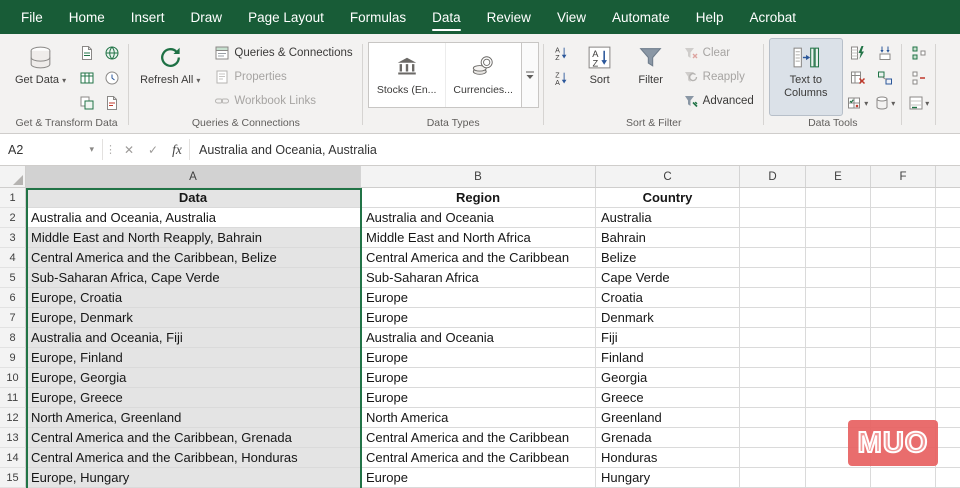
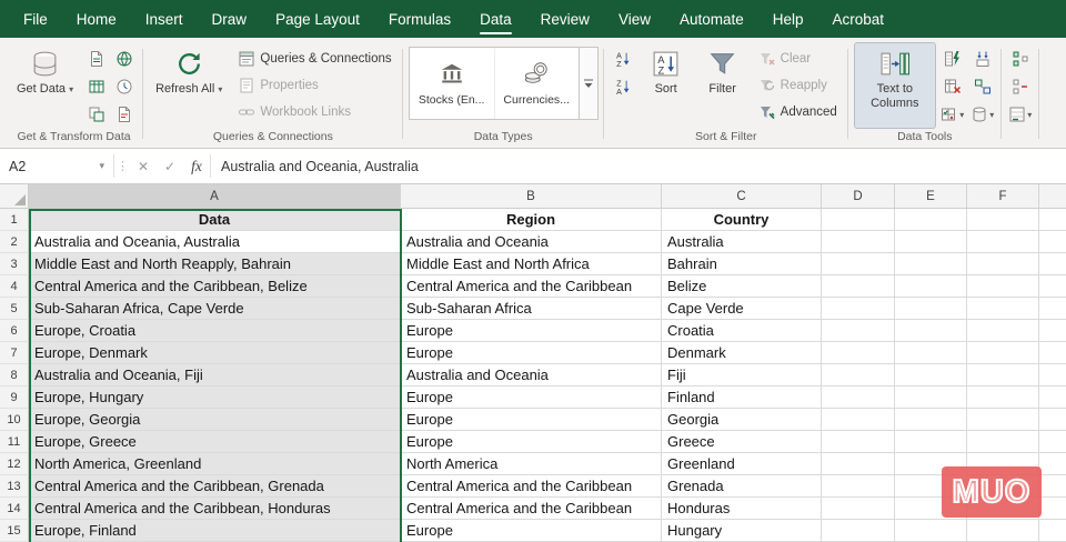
  File
  Home
  Insert
  Draw
  Page Layout
  Formulas
  Data
  Review
  View
  Automate
  Help
  Acrobat
  Get Data ▾
  Get & Transform Data
  Refresh All ▾
  Queries & Connections
  Properties
  Workbook Links
  Queries & Connections
  Stocks (En...
  Currencies...
  Data Types
  A
  Z
  Z
  A
  A
  Z
  Sort
  Filter
  Clear
  Reapply
  Advanced
  Sort & Filter
  Text to Columns
  ▾
  ▾
  Data Tools
  ▾
  A2
  ▾
  ⋮
  ✕
  ✓
  fx
  Australia and Oceania, Australia
  A
  B
  C
  D
  E
  F
  1
  Data
  Region
  Country
  2
  Australia and Oceania, Australia
  Australia and Oceania
  Australia
  3
  Middle East and North Reapply, Bahrain
  Middle East and North Africa
  Bahrain
  4
  Central America and the Caribbean, Belize
  Central America and the Caribbean
  Belize
  5
  Sub-Saharan Africa, Cape Verde
  Sub-Saharan Africa
  Cape Verde
  6
  Europe, Croatia
  Europe
  Croatia
  7
  Europe, Denmark
  Europe
  Denmark
  8
  Australia and Oceania, Fiji
  Australia and Oceania
  Fiji
  9
- Europe, Finland
+ Europe, Hungary
  Europe
  Finland
  10
  Europe, Georgia
  Europe
  Georgia
  11
  Europe, Greece
  Europe
  Greece
  12
  North America, Greenland
  North America
  Greenland
  13
  Central America and the Caribbean, Grenada
  Central America and the Caribbean
  Grenada
  14
  Central America and the Caribbean, Honduras
  Central America and the Caribbean
  Honduras
  15
- Europe, Hungary
+ Europe, Finland
  Europe
  Hungary
  MUO
